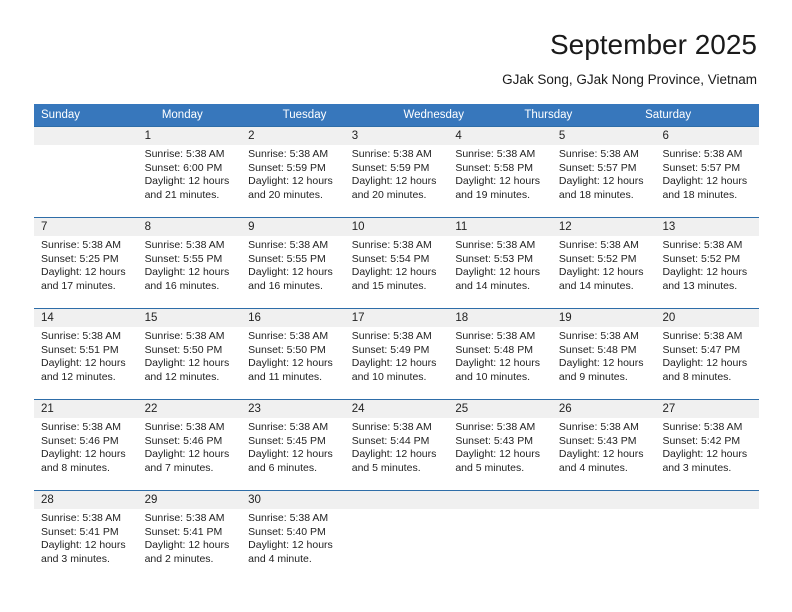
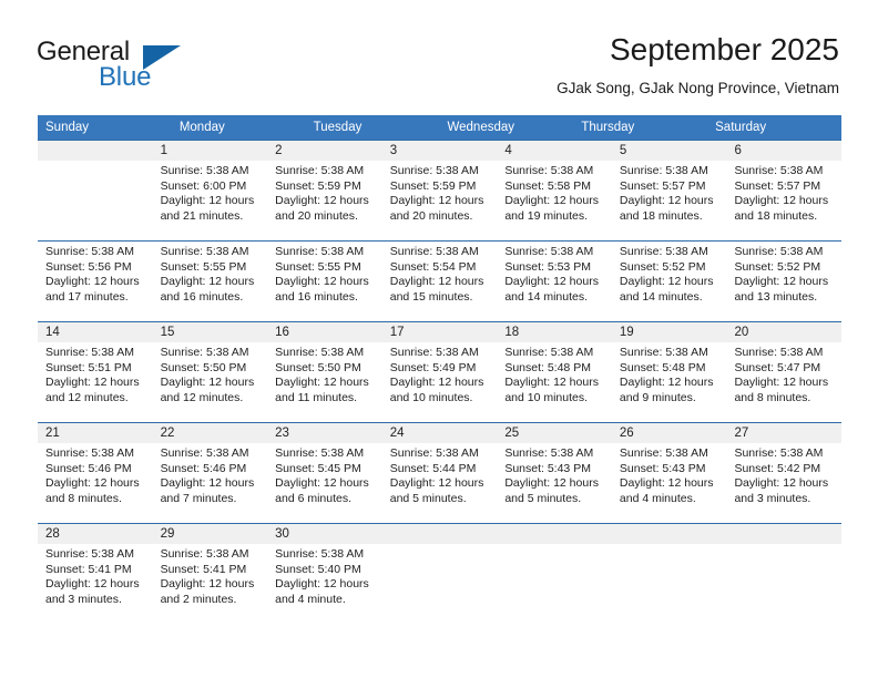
+ General
+ Blue
  September 2025
  GJak Song, GJak Nong Province, Vietnam
  Sunday
  Monday
  Tuesday
  Wednesday
  Thursday
  Saturday
  1
  2
  3
  4
  5
  6
  Sunrise: 5:38 AM
  Sunset: 6:00 PM
  Daylight: 12 hours
  and 21 minutes.
  Sunrise: 5:38 AM
  Sunset: 5:59 PM
  Daylight: 12 hours
  and 20 minutes.
  Sunrise: 5:38 AM
  Sunset: 5:59 PM
  Daylight: 12 hours
  and 20 minutes.
  Sunrise: 5:38 AM
  Sunset: 5:58 PM
  Daylight: 12 hours
  and 19 minutes.
  Sunrise: 5:38 AM
  Sunset: 5:57 PM
  Daylight: 12 hours
  and 18 minutes.
  Sunrise: 5:38 AM
  Sunset: 5:57 PM
  Daylight: 12 hours
  and 18 minutes.
- 7
- 8
- 9
- 10
- 11
- 12
- 13
  Sunrise: 5:38 AM
- Sunset: 5:25 PM
+ Sunset: 5:56 PM
  Daylight: 12 hours
  and 17 minutes.
  Sunrise: 5:38 AM
  Sunset: 5:55 PM
  Daylight: 12 hours
  and 16 minutes.
  Sunrise: 5:38 AM
  Sunset: 5:55 PM
  Daylight: 12 hours
  and 16 minutes.
  Sunrise: 5:38 AM
  Sunset: 5:54 PM
  Daylight: 12 hours
  and 15 minutes.
  Sunrise: 5:38 AM
  Sunset: 5:53 PM
  Daylight: 12 hours
  and 14 minutes.
  Sunrise: 5:38 AM
  Sunset: 5:52 PM
  Daylight: 12 hours
  and 14 minutes.
  Sunrise: 5:38 AM
  Sunset: 5:52 PM
  Daylight: 12 hours
  and 13 minutes.
  14
  15
  16
  17
  18
  19
  20
  Sunrise: 5:38 AM
  Sunset: 5:51 PM
  Daylight: 12 hours
  and 12 minutes.
  Sunrise: 5:38 AM
  Sunset: 5:50 PM
  Daylight: 12 hours
  and 12 minutes.
  Sunrise: 5:38 AM
  Sunset: 5:50 PM
  Daylight: 12 hours
  and 11 minutes.
  Sunrise: 5:38 AM
  Sunset: 5:49 PM
  Daylight: 12 hours
  and 10 minutes.
  Sunrise: 5:38 AM
  Sunset: 5:48 PM
  Daylight: 12 hours
  and 10 minutes.
  Sunrise: 5:38 AM
  Sunset: 5:48 PM
  Daylight: 12 hours
  and 9 minutes.
  Sunrise: 5:38 AM
  Sunset: 5:47 PM
  Daylight: 12 hours
  and 8 minutes.
  21
  22
  23
  24
  25
  26
  27
  Sunrise: 5:38 AM
  Sunset: 5:46 PM
  Daylight: 12 hours
  and 8 minutes.
  Sunrise: 5:38 AM
  Sunset: 5:46 PM
  Daylight: 12 hours
  and 7 minutes.
  Sunrise: 5:38 AM
  Sunset: 5:45 PM
  Daylight: 12 hours
  and 6 minutes.
  Sunrise: 5:38 AM
  Sunset: 5:44 PM
  Daylight: 12 hours
  and 5 minutes.
  Sunrise: 5:38 AM
  Sunset: 5:43 PM
  Daylight: 12 hours
  and 5 minutes.
  Sunrise: 5:38 AM
  Sunset: 5:43 PM
  Daylight: 12 hours
  and 4 minutes.
  Sunrise: 5:38 AM
  Sunset: 5:42 PM
  Daylight: 12 hours
  and 3 minutes.
  28
  29
  30
  Sunrise: 5:38 AM
  Sunset: 5:41 PM
  Daylight: 12 hours
  and 3 minutes.
  Sunrise: 5:38 AM
  Sunset: 5:41 PM
  Daylight: 12 hours
  and 2 minutes.
  Sunrise: 5:38 AM
  Sunset: 5:40 PM
  Daylight: 12 hours
  and 4 minute.
